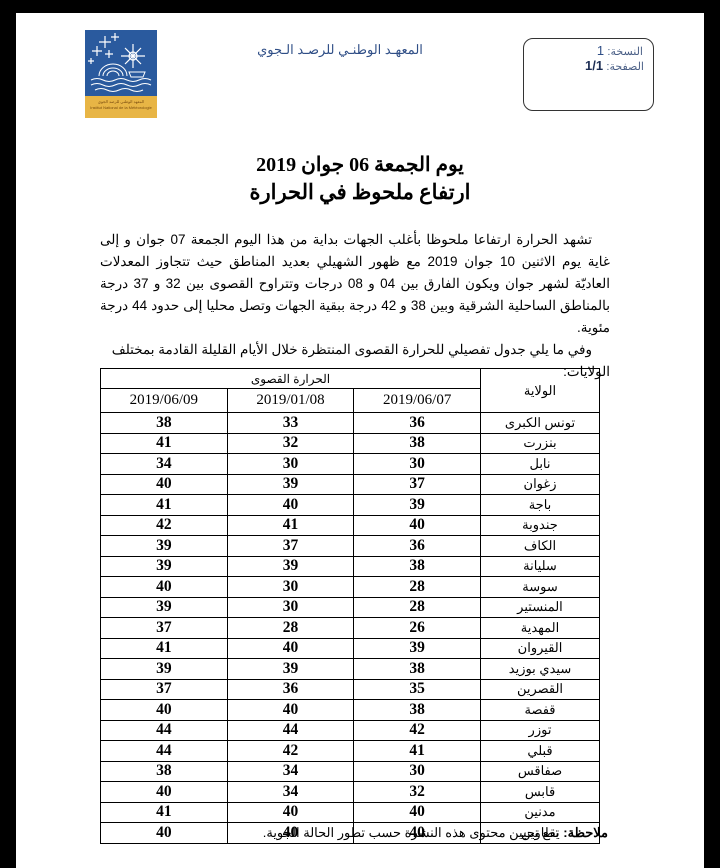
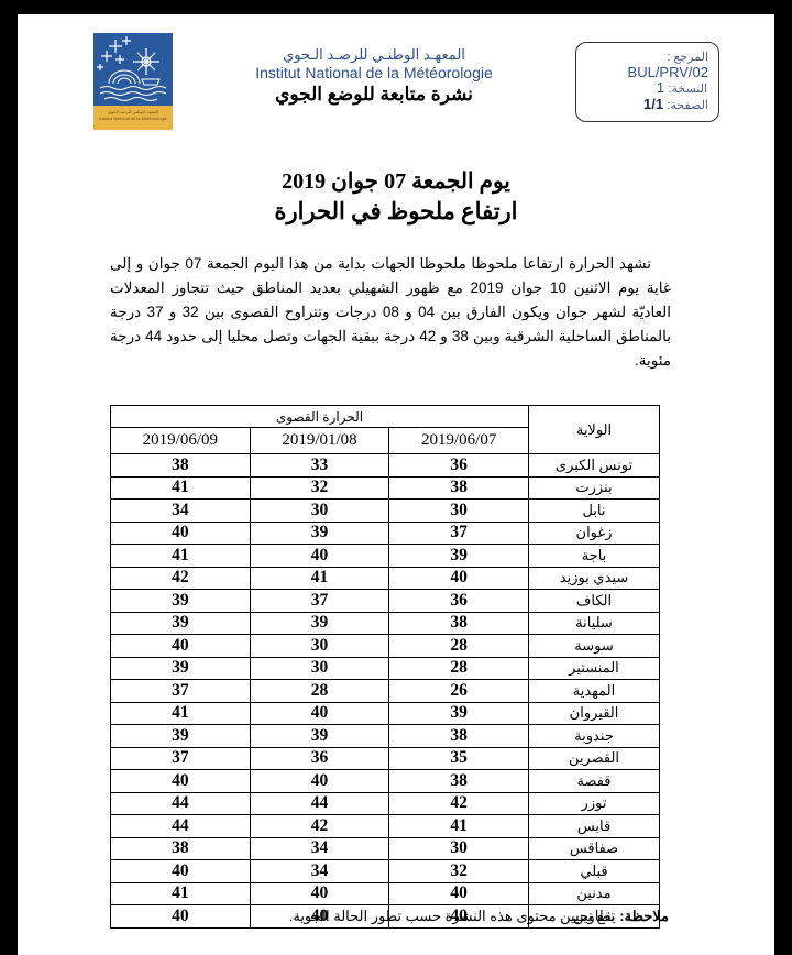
  المعهـد الوطنـي للرصـد الـجوي
+ Institut National de la Météorologie
+ نشرة متابعة للوضع الجوي
+ المرجع : BUL/PRV/02
  النسخة: 1
  الصفحة: 1/1
- يوم الجمعة 06 جوان 2019
+ يوم الجمعة 07 جوان 2019
  ارتفاع ملحوظ في الحرارة
- تشهد الحرارة ارتفاعا ملحوظا بأغلب الجهات بداية من هذا اليوم الجمعة 07 جوان و إلى غاية يوم الاثنين 10 جوان 2019 مع ظهور الشهيلي بعديد المناطق حيث تتجاوز المعدلات العاديّة لشهر جوان ويكون الفارق بين 04 و 08 درجات وتتراوح القصوى بين 32 و 37 درجة بالمناطق الساحلية الشرقية وبين 38 و 42 درجة ببقية الجهات وتصل محليا إلى حدود 44 درجة مئوية.
+ تشهد الحرارة ارتفاعا ملحوظا ملحوظا الجهات بداية من هذا اليوم الجمعة 07 جوان و إلى غاية يوم الاثنين 10 جوان 2019 مع ظهور الشهيلي بعديد المناطق حيث تتجاوز المعدلات العاديّة لشهر جوان ويكون الفارق بين 04 و 08 درجات وتتراوح القصوى بين 32 و 37 درجة بالمناطق الساحلية الشرقية وبين 38 و 42 درجة ببقية الجهات وتصل محليا إلى حدود 44 درجة مئوية.
- وفي ما يلي جدول تفصيلي للحرارة القصوى المنتظرة خلال الأيام القليلة القادمة بمختلف الولايات:
  الولاية	الحرارة القصوى
  2019/06/07	2019/01/08	2019/06/09
  تونس الكبرى	36	33	38
  بنزرت	38	32	41
  نابل	30	30	34
  زغوان	37	39	40
  باجة	39	40	41
- جندوبة	40	41	42
+ سيدي بوزيد	40	41	42
  الكاف	36	37	39
  سليانة	38	39	39
  سوسة	28	30	40
  المنستير	28	30	39
  المهدية	26	28	37
  القيروان	39	40	41
- سيدي بوزيد	38	39	39
+ جندوبة	38	39	39
  القصرين	35	36	37
  قفصة	38	40	40
  توزر	42	44	44
- قبلي	41	42	44
+ قابس	41	42	44
  صفاقس	30	34	38
- قابس	32	34	40
+ قبلي	32	34	40
  مدنين	40	40	41
  تطاوين	40	40	40
  ملاحظة: يقع تحيين محتوى هذه النشرة حسب تطور الحالة الجوية.
